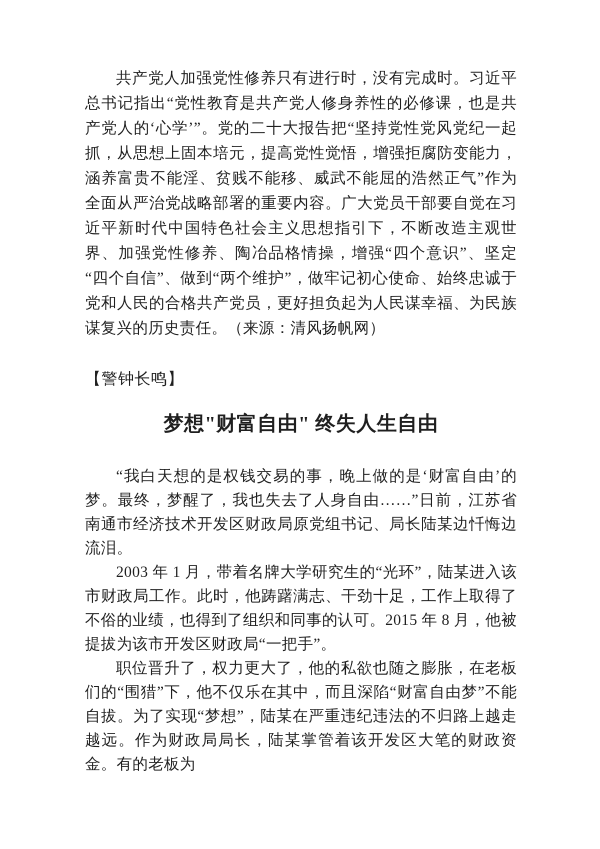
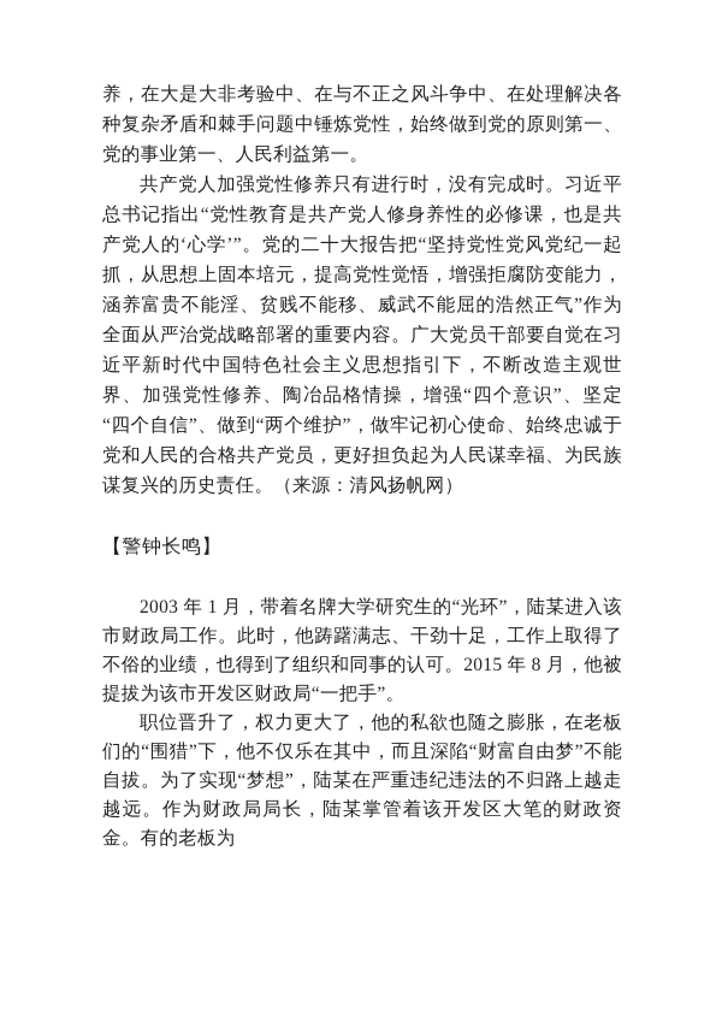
+ 养，在大是大非考验中、在与不正之风斗争中、在处理解决各种复杂矛盾和棘手问题中锤炼党性，始终做到党的原则第一、党的事业第一、人民利益第一。
  共产党人加强党性修养只有进行时，没有完成时。习近平总书记指出“党性教育是共产党人修身养性的必修课，也是共产党人的‘心学’”。党的二十大报告把“坚持党性党风党纪一起抓，从思想上固本培元，提高党性觉悟，增强拒腐防变能力，涵养富贵不能淫、贫贱不能移、威武不能屈的浩然正气”作为全面从严治党战略部署的重要内容。广大党员干部要自觉在习近平新时代中国特色社会主义思想指引下，不断改造主观世界、加强党性修养、陶冶品格情操，增强“四个意识”、坚定“四个自信”、做到“两个维护”，做牢记初心使命、始终忠诚于党和人民的合格共产党员，更好担负起为人民谋幸福、为民族谋复兴的历史责任。（来源：清风扬帆网）
  【警钟长鸣】
- 梦想"财富自由" 终失人生自由
- “我白天想的是权钱交易的事，晚上做的是‘财富自由’的梦。最终，梦醒了，我也失去了人身自由……”日前，江苏省南通市经济技术开发区财政局原党组书记、局长陆某边忏悔边流泪。
  2003 年 1 月，带着名牌大学研究生的“光环”，陆某进入该市财政局工作。此时，他踌躇满志、干劲十足，工作上取得了不俗的业绩，也得到了组织和同事的认可。2015 年 8 月，他被提拔为该市开发区财政局“一把手”。
  职位晋升了，权力更大了，他的私欲也随之膨胀，在老板们的“围猎”下，他不仅乐在其中，而且深陷“财富自由梦”不能自拔。为了实现“梦想”，陆某在严重违纪违法的不归路上越走越远。作为财政局局长，陆某掌管着该开发区大笔的财政资金。有的老板为
